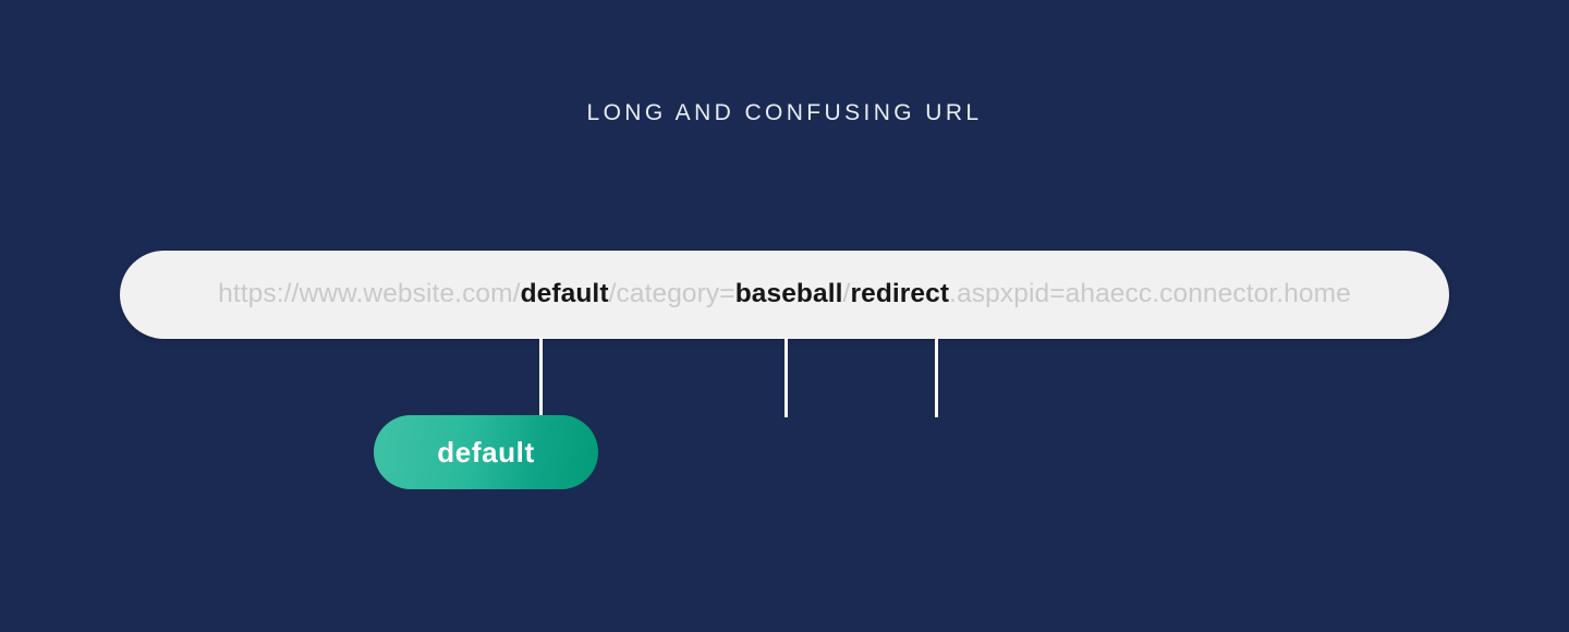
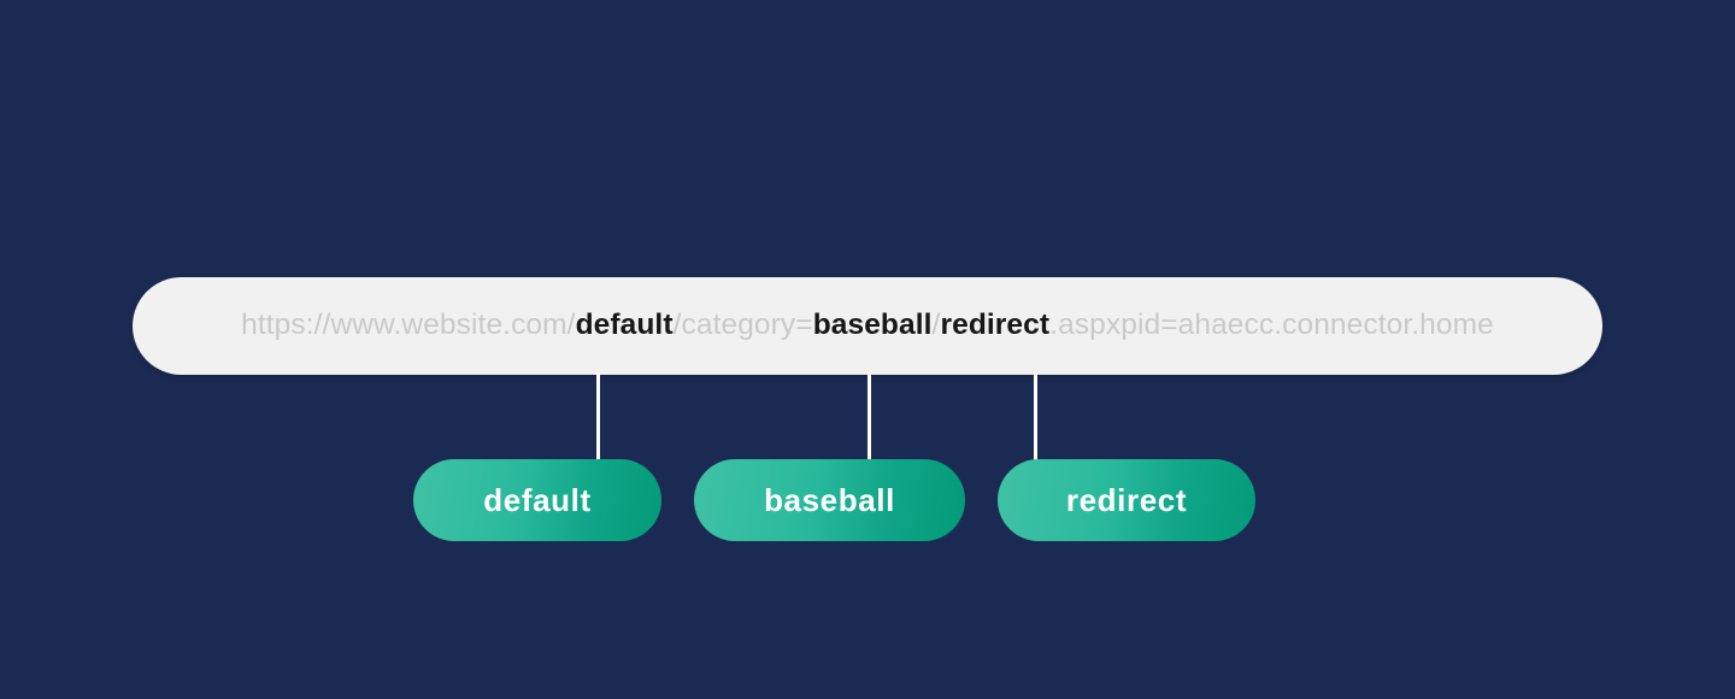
- LONG AND CONFUSING URL
  https://www.website.com/default/category=baseball/redirect.aspxpid=ahaecc.connector.home
  default
+ baseball
+ redirect
